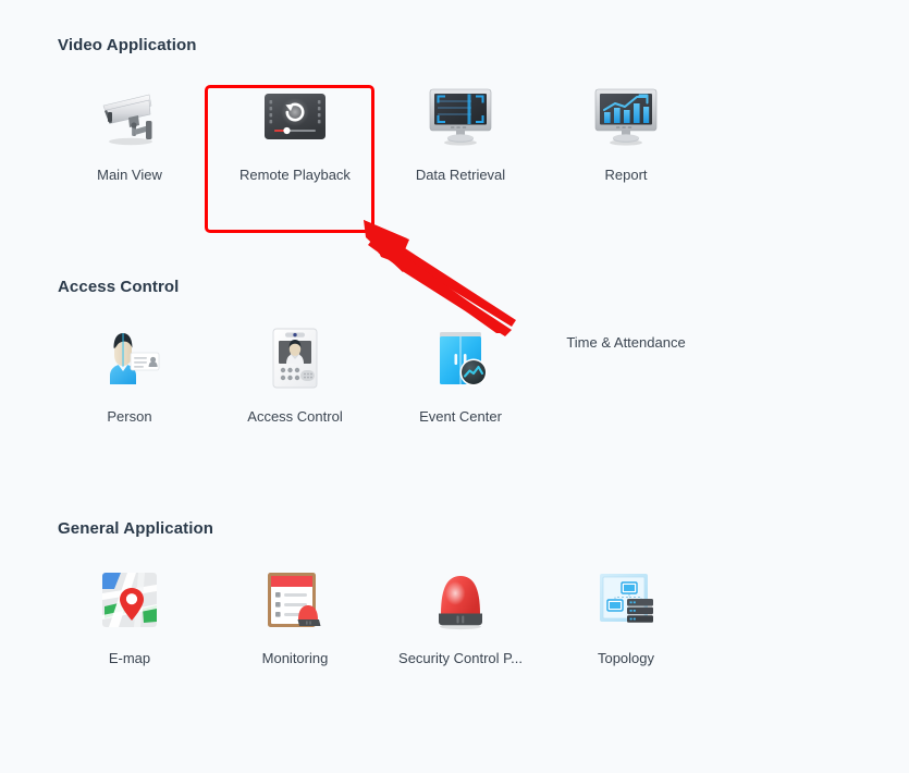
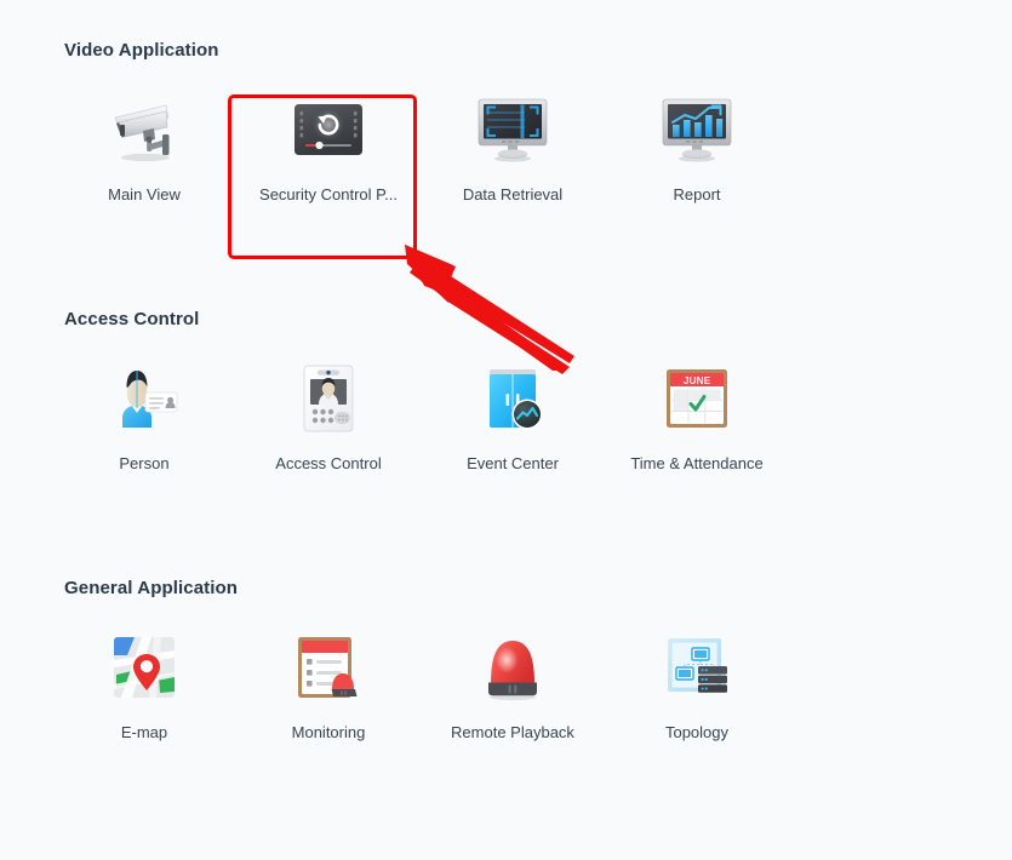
  Video Application
  Main View
- Remote Playback
+ Security Control P...
  Data Retrieval
  Report
  Access Control
  Person
  Access Control
  Event Center
+ JUNE
  Time & Attendance
  General Application
  E-map
  Monitoring
- Security Control P...
+ Remote Playback
  Topology
